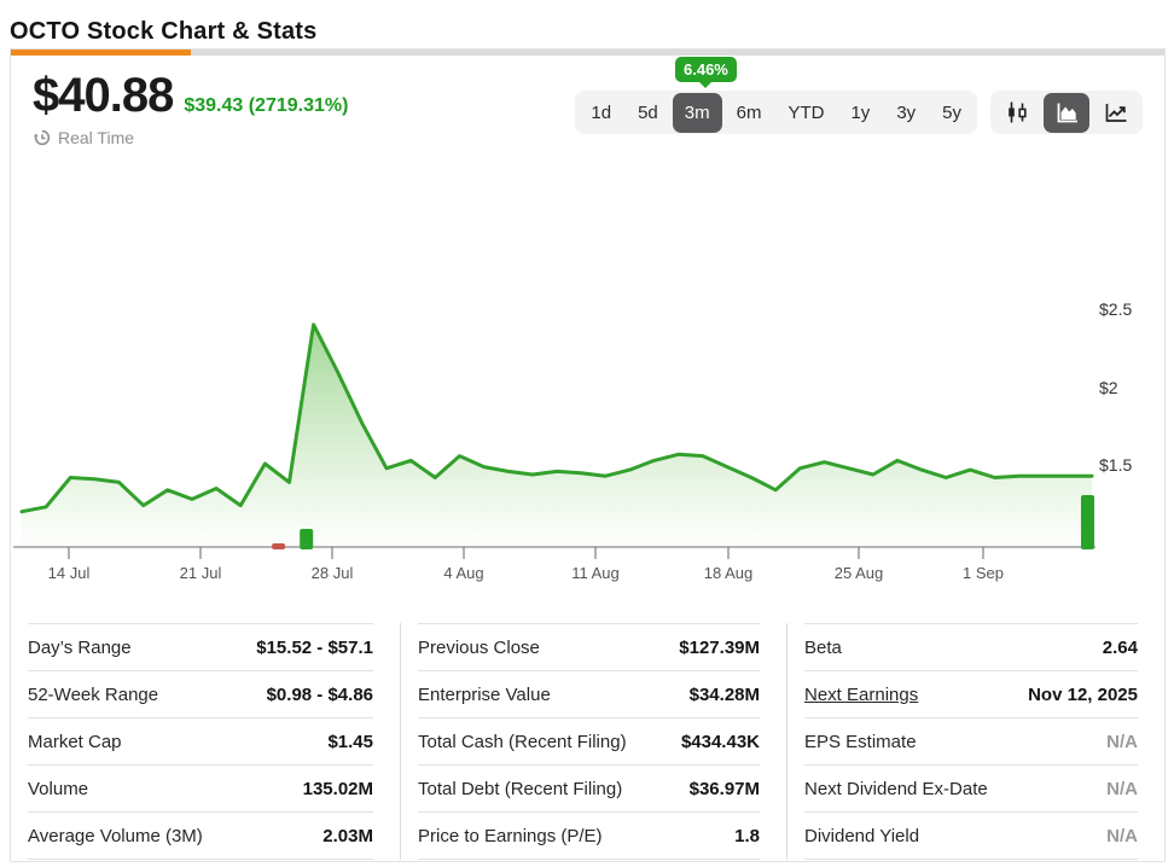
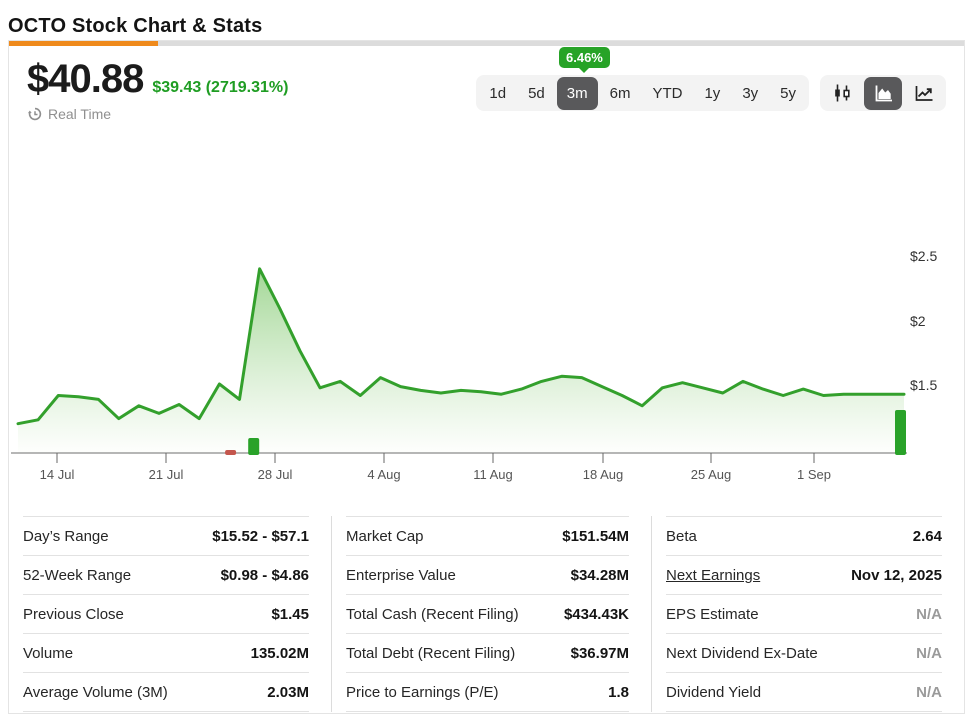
  OCTO Stock Chart & Stats
  $40.88
  $39.43 (2719.31%)
  Real Time
  6.46%
  1d
  5d
  3m
  6m
  YTD
  1y
  3y
  5y
  14 Jul
  21 Jul
  28 Jul
  4 Aug
  11 Aug
  18 Aug
  25 Aug
  1 Sep
  $2.5
  $2
  $1.5
  Day’s Range
  $15.52 - $57.1
  52-Week Range
  $0.98 - $4.86
- Market Cap
+ Previous Close
  $1.45
  Volume
  135.02M
  Average Volume (3M)
  2.03M
- Previous Close
+ Market Cap
- $127.39M
+ $151.54M
  Enterprise Value
  $34.28M
  Total Cash (Recent Filing)
  $434.43K
  Total Debt (Recent Filing)
  $36.97M
  Price to Earnings (P/E)
  1.8
  Beta
  2.64
  Next Earnings
  Nov 12, 2025
  EPS Estimate
  N/A
  Next Dividend Ex-Date
  N/A
  Dividend Yield
  N/A
